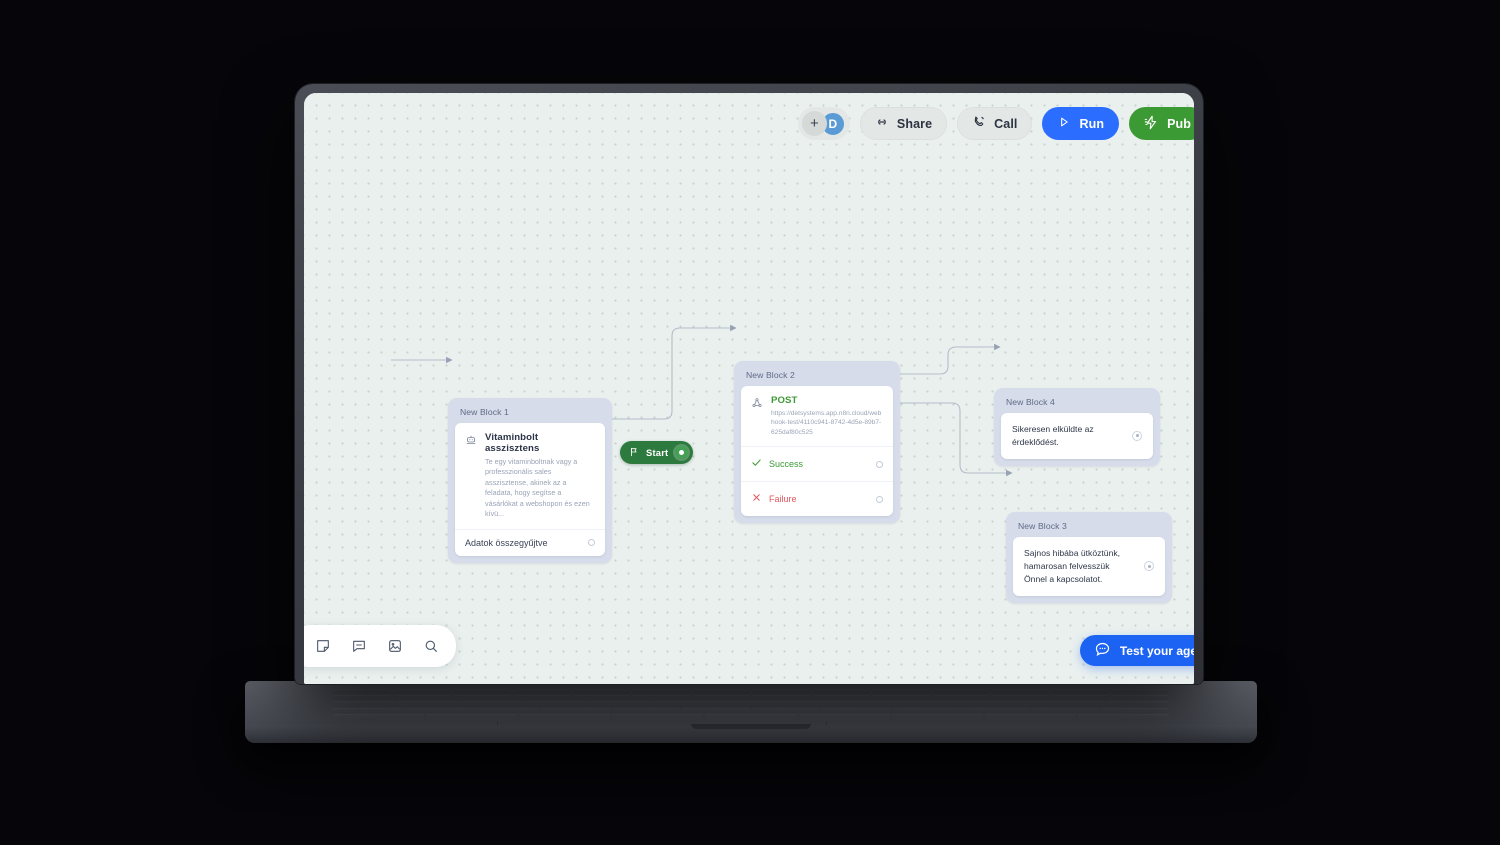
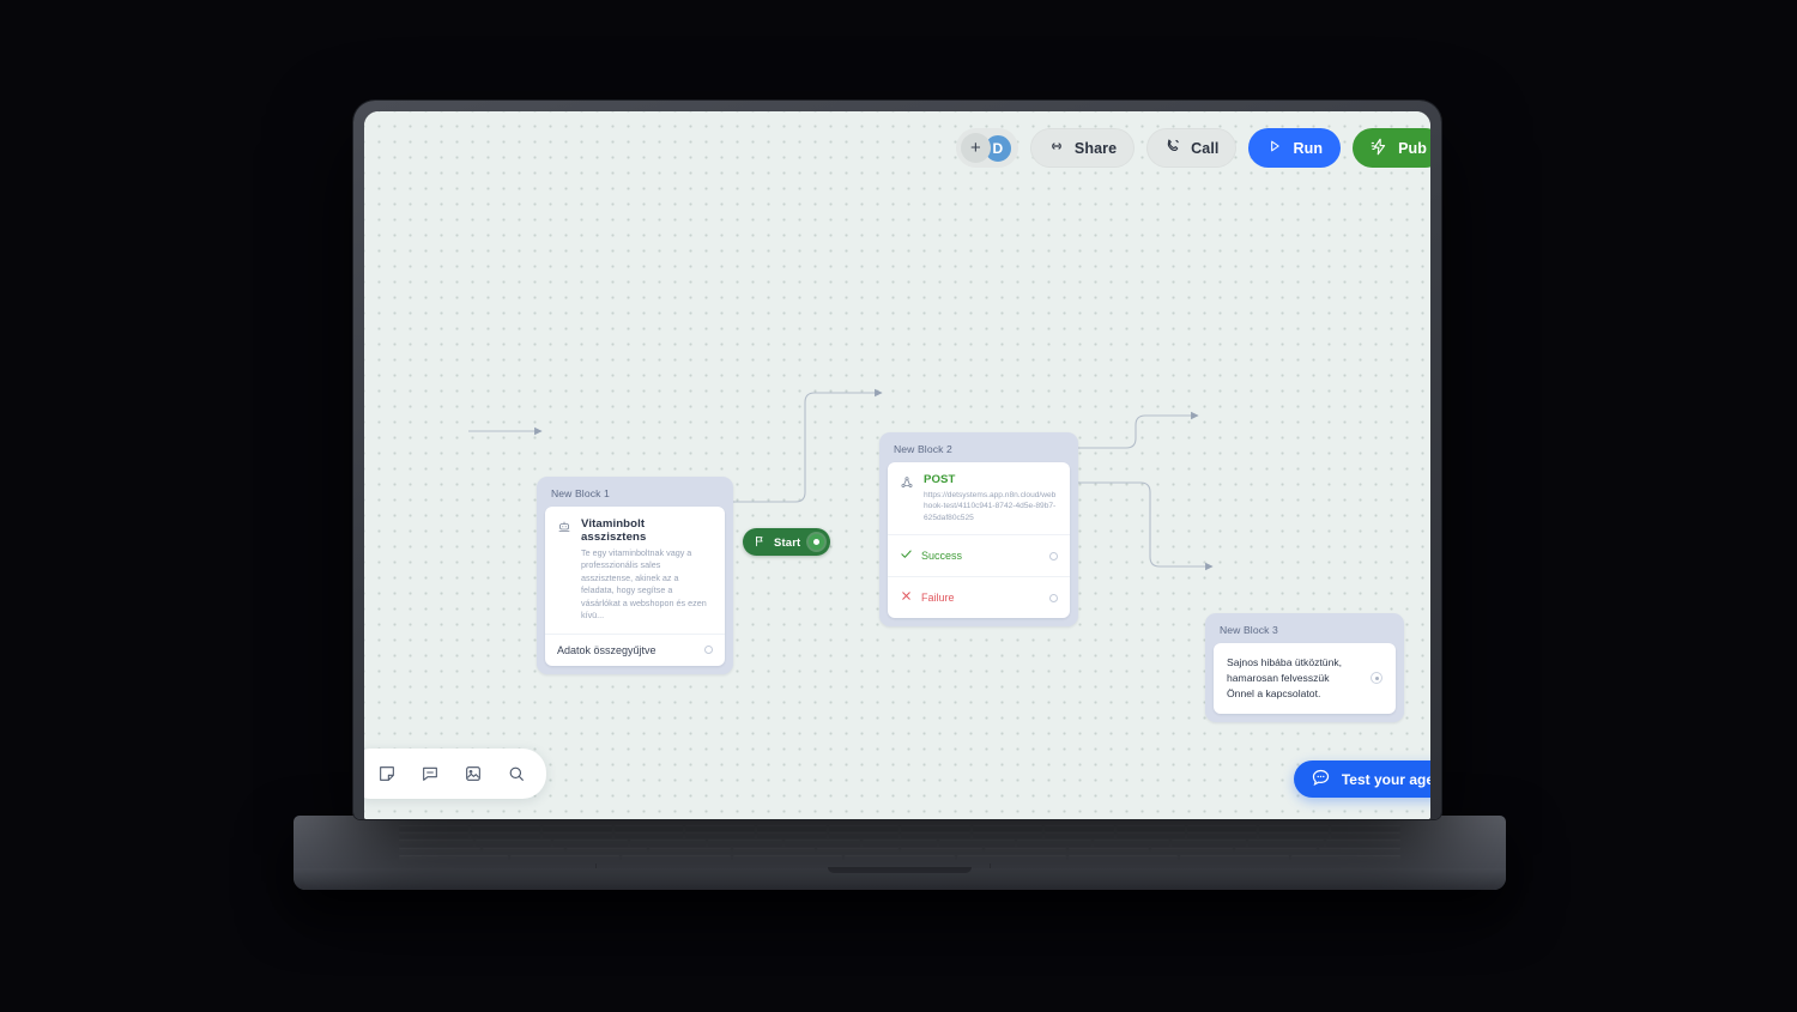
  +
  D
  Share
  Call
  Run
  Pub
  Start
  New Block 1
  Vitaminbolt asszisztens
  Te egy vitaminboltnak vagy a professzionális sales asszisztense, akinek az a feladata, hogy segítse a vásárlókat a webshopon és ezen kívü...
  Adatok összegyűjtve
  New Block 2
  POST
  Success
  Failure
- New Block 4
- Sikeresen elküldte az érdeklődést.
  New Block 3
  Sajnos hibába ütköztünk, hamarosan felvesszük Önnel a kapcsolatot.
  Test your age
